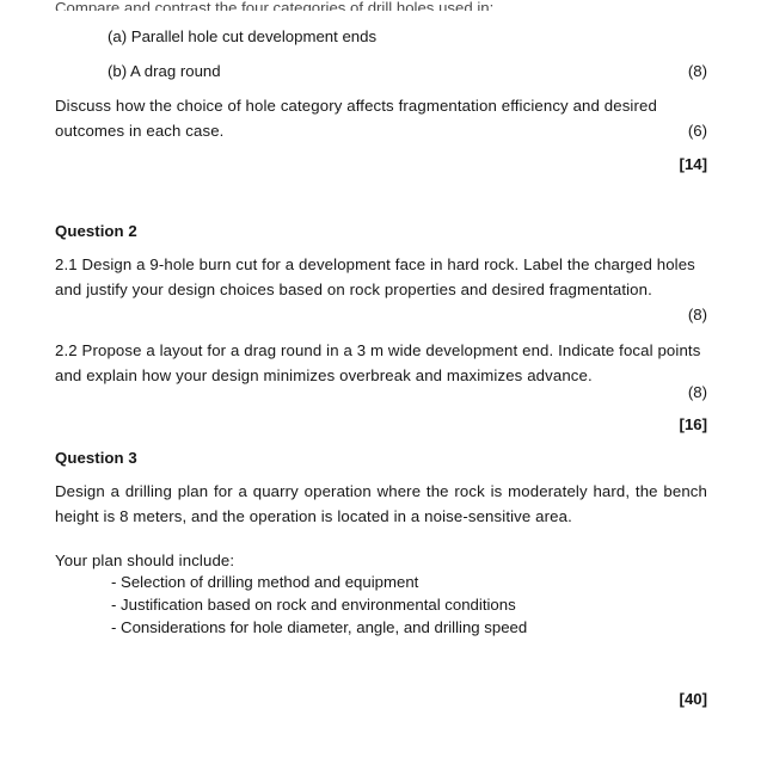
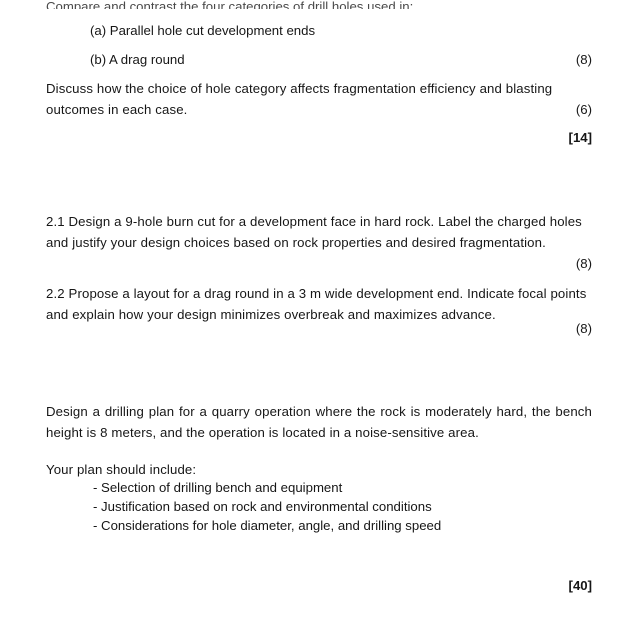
  Compare and contrast the four categories of drill holes used in:
  (a) Parallel hole cut development ends
  (b) A drag round
  (8)
- Discuss how the choice of hole category affects fragmentation efficiency and desired outcomes in each case.
+ Discuss how the choice of hole category affects fragmentation efficiency and blasting outcomes in each case.
  (6)
  [14]
- Question 2
  2.1 Design a 9-hole burn cut for a development face in hard rock. Label the charged holes and justify your design choices based on rock properties and desired fragmentation.
  (8)
  2.2 Propose a layout for a drag round in a 3 m wide development end. Indicate focal points and explain how your design minimizes overbreak and maximizes advance.
  (8)
- [16]
- Question 3
  Design a drilling plan for a quarry operation where the rock is moderately hard, the bench height is 8 meters, and the operation is located in a noise-sensitive area.
  Your plan should include:
- - Selection of drilling method and equipment
+ - Selection of drilling bench and equipment
  - Justification based on rock and environmental conditions
  - Considerations for hole diameter, angle, and drilling speed
  [40]
